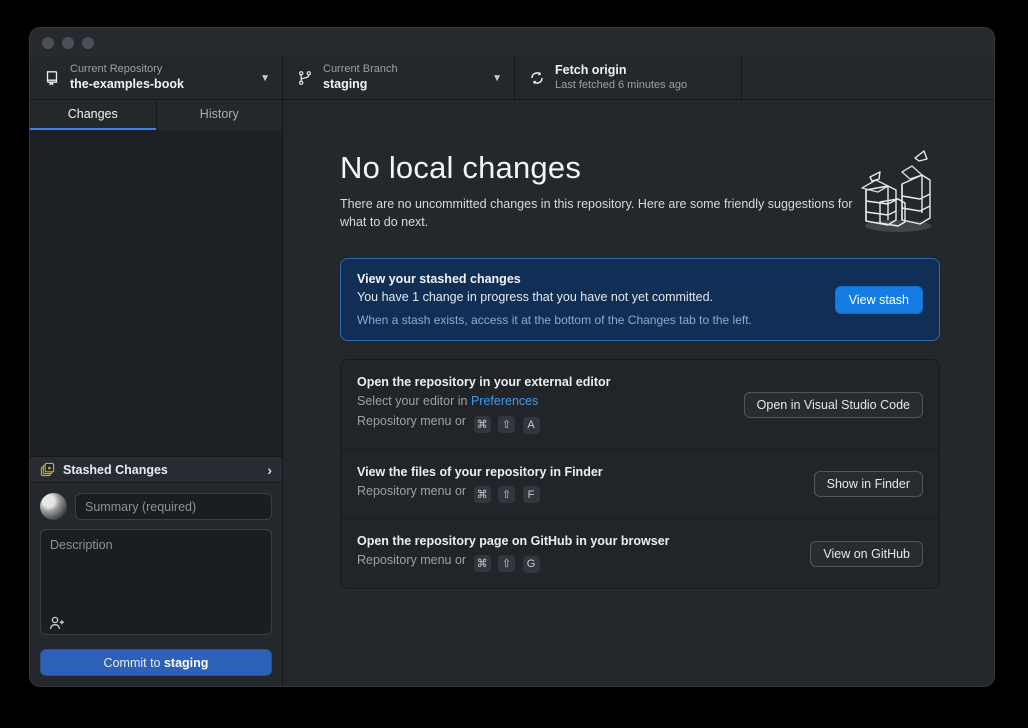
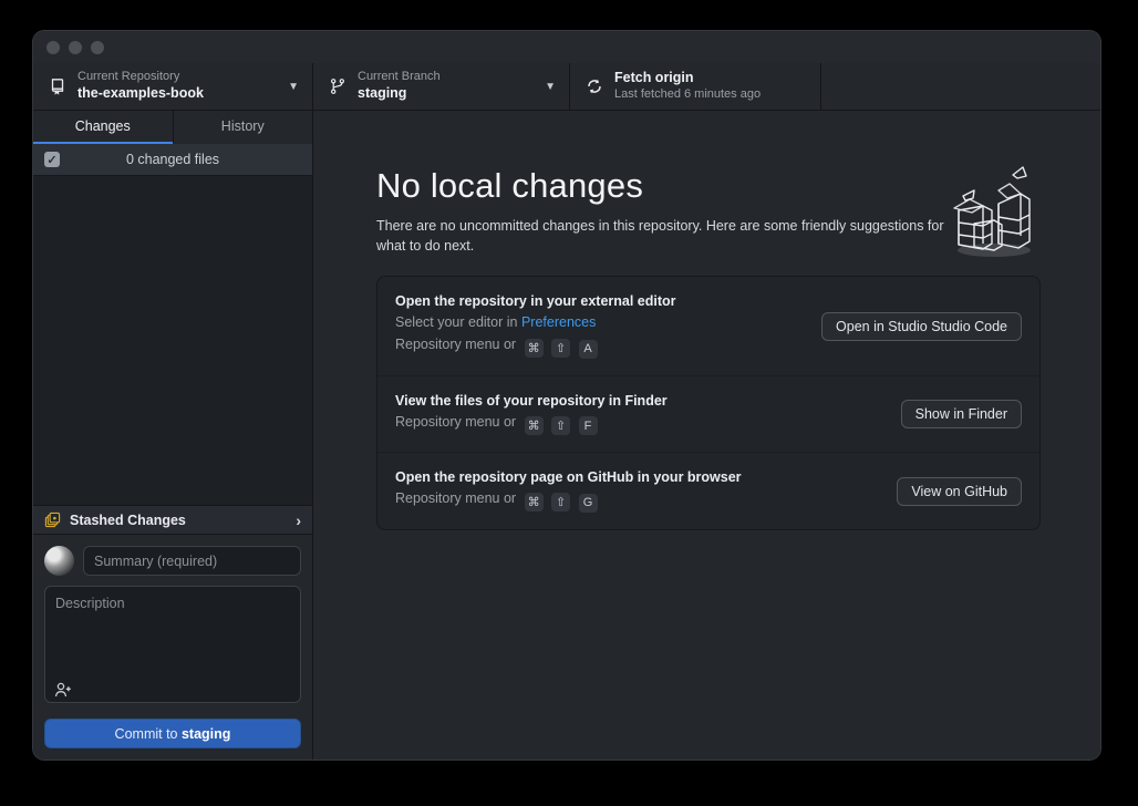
  Current Repository
  the-examples-book
  ▼
  Current Branch
  staging
  ▼
  Fetch origin
  Last fetched 6 minutes ago
  Changes
  History
+ ✓
+ 0 changed files
  Stashed Changes
  ›
  Summary (required)
  Description
  Commit to staging
  No local changes
  There are no uncommitted changes in this repository. Here are some friendly suggestions for what to do next.
- View your stashed changes
- You have 1 change in progress that you have not yet committed.
- When a stash exists, access it at the bottom of the Changes tab to the left.
- View stash
  Open the repository in your external editor
  Select your editor in Preferences
  Repository menu or ⌘ ⇧ A
- Open in Visual Studio Code
+ Open in Studio Studio Code
  View the files of your repository in Finder
  Repository menu or ⌘ ⇧ F
  Show in Finder
  Open the repository page on GitHub in your browser
  Repository menu or ⌘ ⇧ G
  View on GitHub
